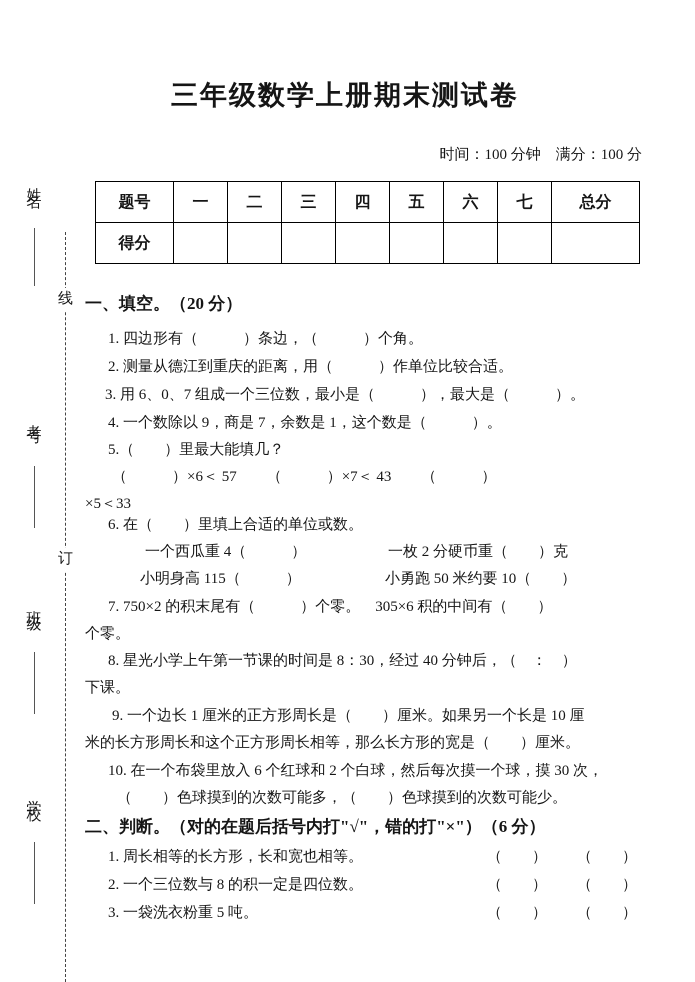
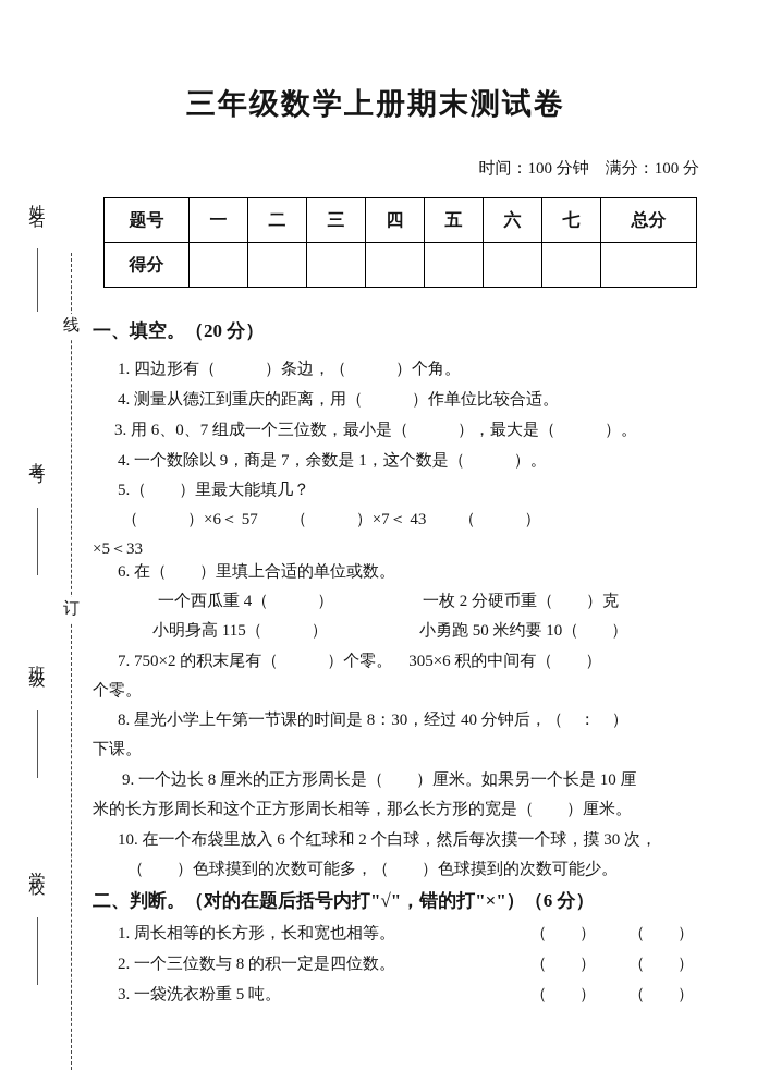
  线
  订
  三年级数学上册期末测试卷
  时间：100 分钟 满分：100 分
  题号	一	二	三	四	五	六	七	总分
  得分
  一、填空。（20 分）
  1. 四边形有（ ）条边，（ ）个角。
- 2. 测量从德江到重庆的距离，用（ ）作单位比较合适。
+ 4. 测量从德江到重庆的距离，用（ ）作单位比较合适。
  3. 用 6、0、7 组成一个三位数，最小是（ ），最大是（ ）。
  4. 一个数除以 9，商是 7，余数是 1，这个数是（ ）。
  5.（ ）里最大能填几？
  （ ）×6＜ 57 （ ）×7＜ 43 （ ）
  ×5＜33
  6. 在（ ）里填上合适的单位或数。
  一个西瓜重 4（ ）
  一枚 2 分硬币重（ ）克
  小明身高 115（ ）
  小勇跑 50 米约要 10（ ）
  7. 750×2 的积末尾有（ ）个零。 305×6 积的中间有（ ）
  个零。
  8. 星光小学上午第一节课的时间是 8：30，经过 40 分钟后，（ ： ）
  下课。
- 9. 一个边长 1 厘米的正方形周长是（ ）厘米。如果另一个长是 10 厘
+ 9. 一个边长 8 厘米的正方形周长是（ ）厘米。如果另一个长是 10 厘
  米的长方形周长和这个正方形周长相等，那么长方形的宽是（ ）厘米。
  10. 在一个布袋里放入 6 个红球和 2 个白球，然后每次摸一个球，摸 30 次，
  （ ）色球摸到的次数可能多，（ ）色球摸到的次数可能少。
  二、判断。（对的在题后括号内打"√"，错的打"×"）（6 分）
  1. 周长相等的长方形，长和宽也相等。
  （ ）
  （ ）
  2. 一个三位数与 8 的积一定是四位数。
  （ ）
  （ ）
  3. 一袋洗衣粉重 5 吨。
  （ ）
  （ ）
